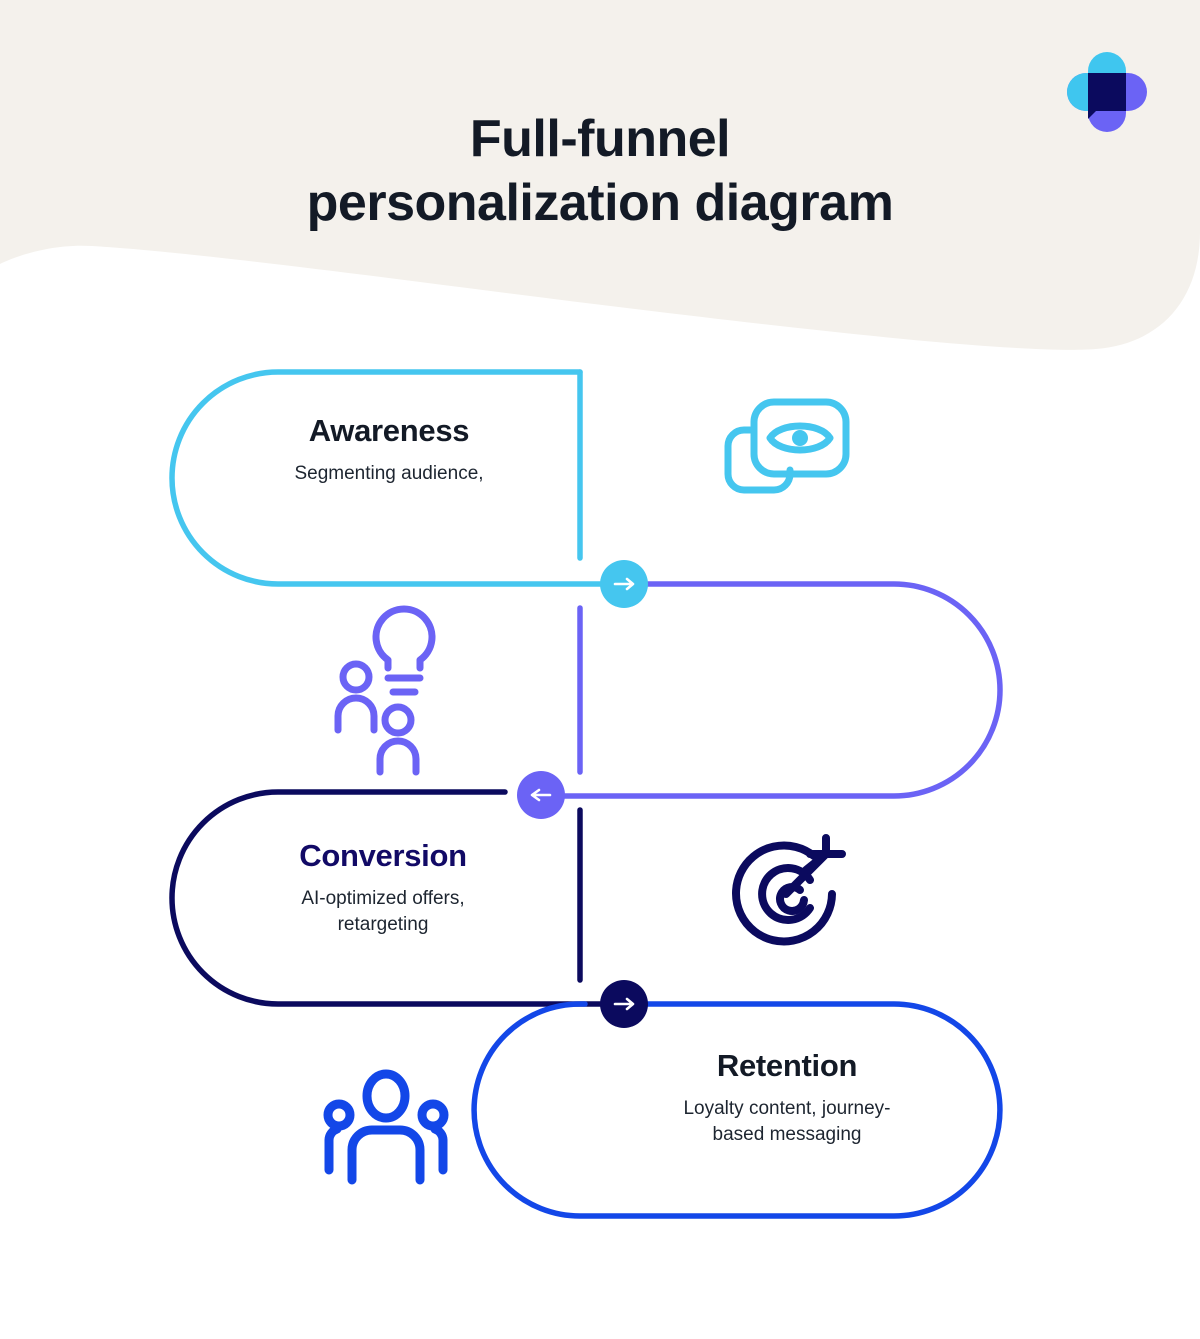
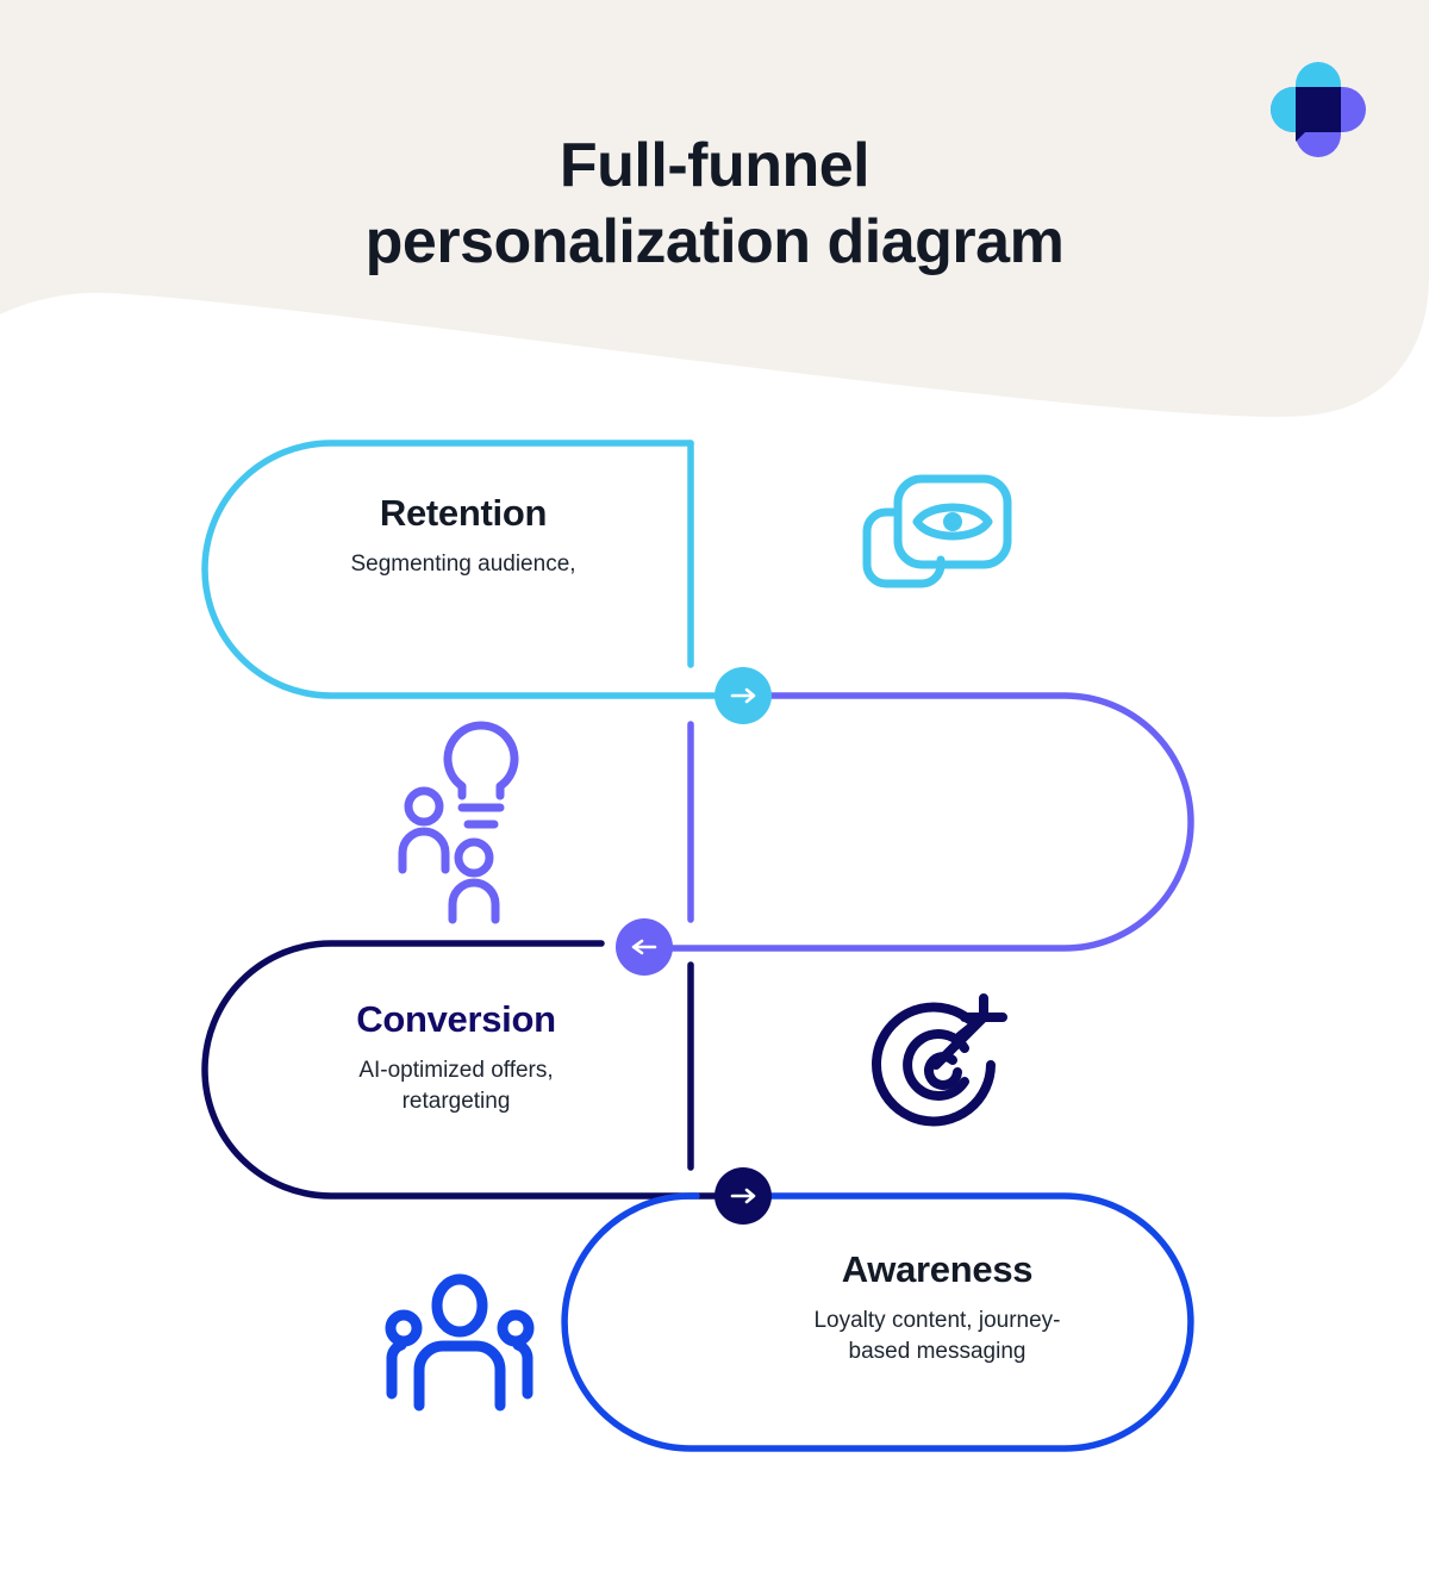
  Full-funnel
  personalization diagram
- Awareness
+ Retention
  Segmenting audience,
  Conversion
  AI-optimized offers,
  retargeting
- Retention
+ Awareness
  Loyalty content, journey-
  based messaging
